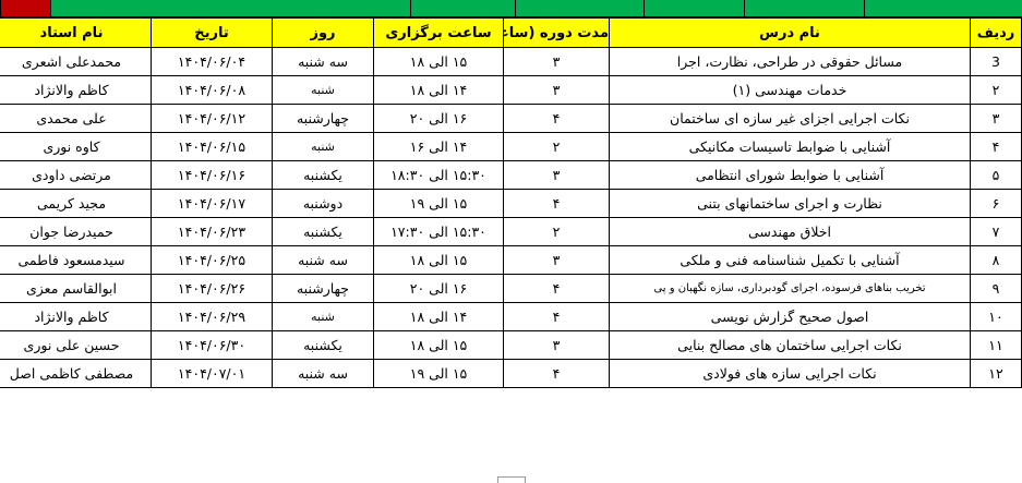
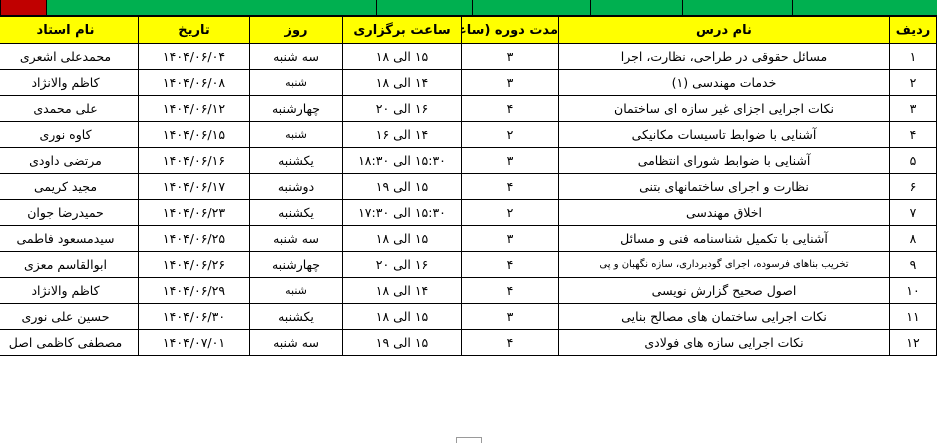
  ردیف	نام درس	مدت دوره (ساع	ساعت برگزاری	روز	تاریخ	نام استاد
- 3	مسائل حقوقی در طراحی، نظارت، اجرا	۳	۱۵ الی ۱۸	سه شنبه	۱۴۰۴/۰۶/۰۴	محمدعلی اشعری
+ ۱	مسائل حقوقی در طراحی، نظارت، اجرا	۳	۱۵ الی ۱۸	سه شنبه	۱۴۰۴/۰۶/۰۴	محمدعلی اشعری
  ۲	خدمات مهندسی (۱)	۳	۱۴ الی ۱۸	شنبه	۱۴۰۴/۰۶/۰۸	کاظم والانژاد
  ۳	نکات اجرایی اجزای غیر سازه ای ساختمان	۴	۱۶ الی ۲۰	چهارشنبه	۱۴۰۴/۰۶/۱۲	علی محمدی
  ۴	آشنایی با ضوابط تاسیسات مکانیکی	۲	۱۴ الی ۱۶	شنبه	۱۴۰۴/۰۶/۱۵	کاوه نوری
  ۵	آشنایی با ضوابط شورای انتظامی	۳	۱۵:۳۰ الی ۱۸:۳۰	یکشنبه	۱۴۰۴/۰۶/۱۶	مرتضی داودی
  ۶	نظارت و اجرای ساختمانهای بتنی	۴	۱۵ الی ۱۹	دوشنبه	۱۴۰۴/۰۶/۱۷	مجید کریمی
  ۷	اخلاق مهندسی	۲	۱۵:۳۰ الی ۱۷:۳۰	یکشنبه	۱۴۰۴/۰۶/۲۳	حمیدرضا جوان
- ۸	آشنایی با تکمیل شناسنامه فنی و ملکی	۳	۱۵ الی ۱۸	سه شنبه	۱۴۰۴/۰۶/۲۵	سیدمسعود فاطمی
+ ۸	آشنایی با تکمیل شناسنامه فنی و مسائل	۳	۱۵ الی ۱۸	سه شنبه	۱۴۰۴/۰۶/۲۵	سیدمسعود فاطمی
  ۹	تخریب بناهای فرسوده، اجرای گودبرداری، سازه نگهبان و پی	۴	۱۶ الی ۲۰	چهارشنبه	۱۴۰۴/۰۶/۲۶	ابوالقاسم معزی
  ۱۰	اصول صحیح گزارش نویسی	۴	۱۴ الی ۱۸	شنبه	۱۴۰۴/۰۶/۲۹	کاظم والانژاد
  ۱۱	نکات اجرایی ساختمان های مصالح بنایی	۳	۱۵ الی ۱۸	یکشنبه	۱۴۰۴/۰۶/۳۰	حسین علی نوری
  ۱۲	نکات اجرایی سازه های فولادی	۴	۱۵ الی ۱۹	سه شنبه	۱۴۰۴/۰۷/۰۱	مصطفی کاظمی اصل
